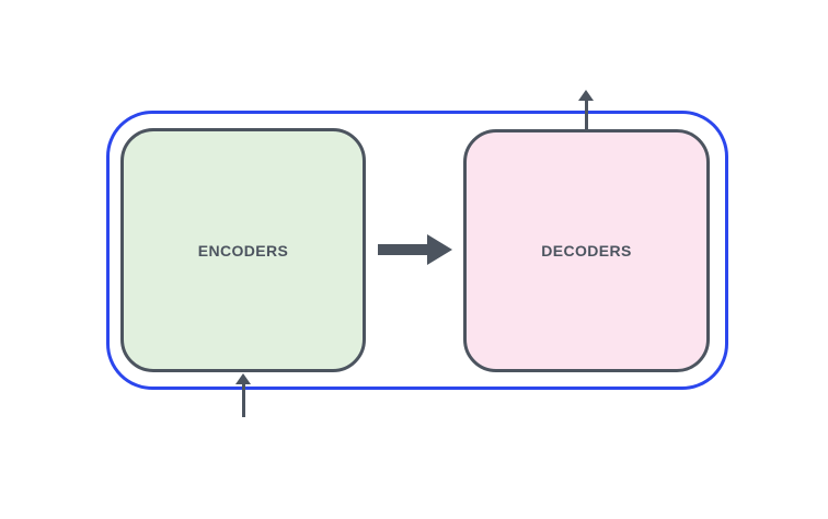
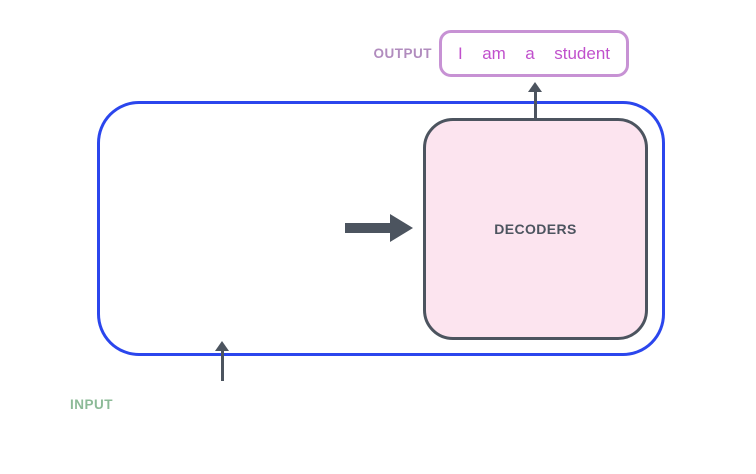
- ENCODERS
  DECODERS
+ OUTPUT
+ I
+ am
+ a
+ student
+ INPUT
